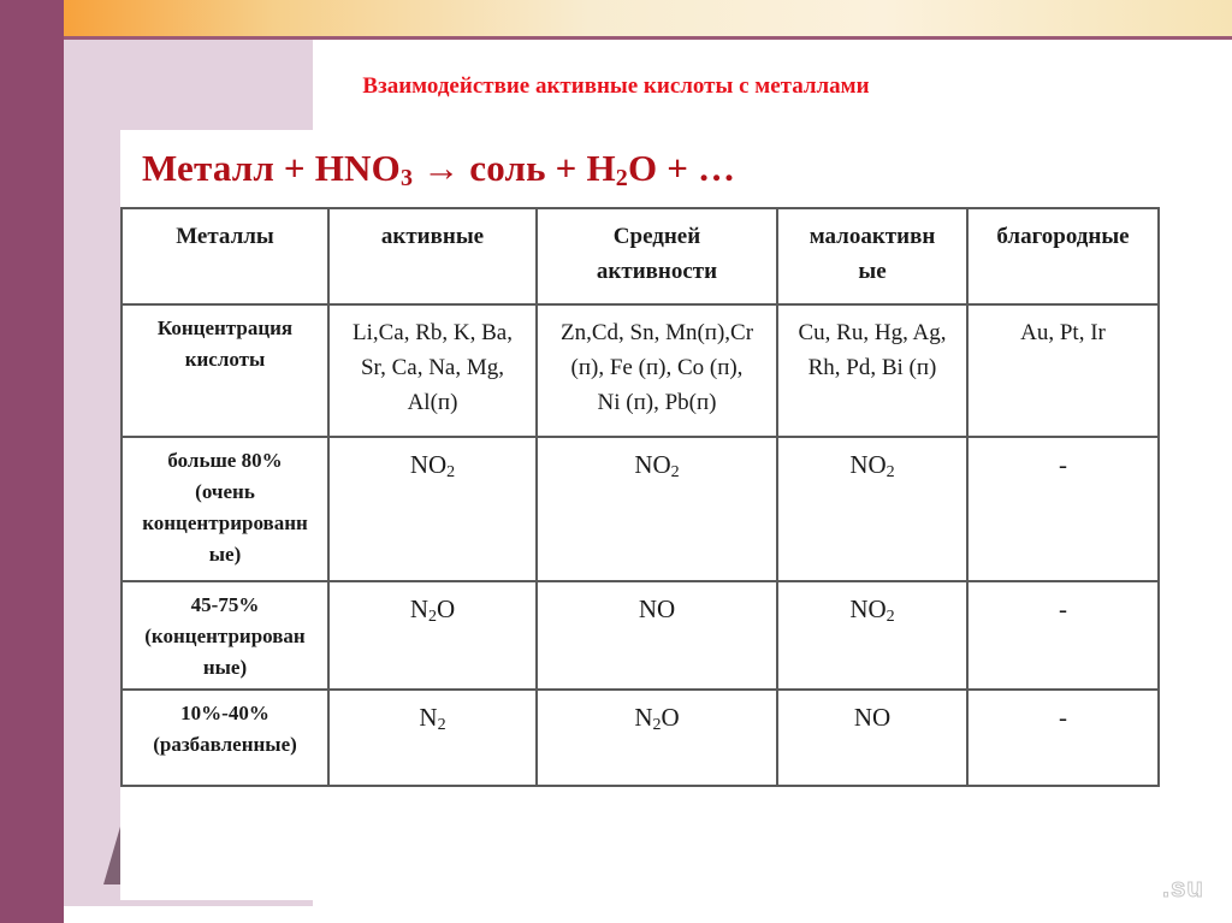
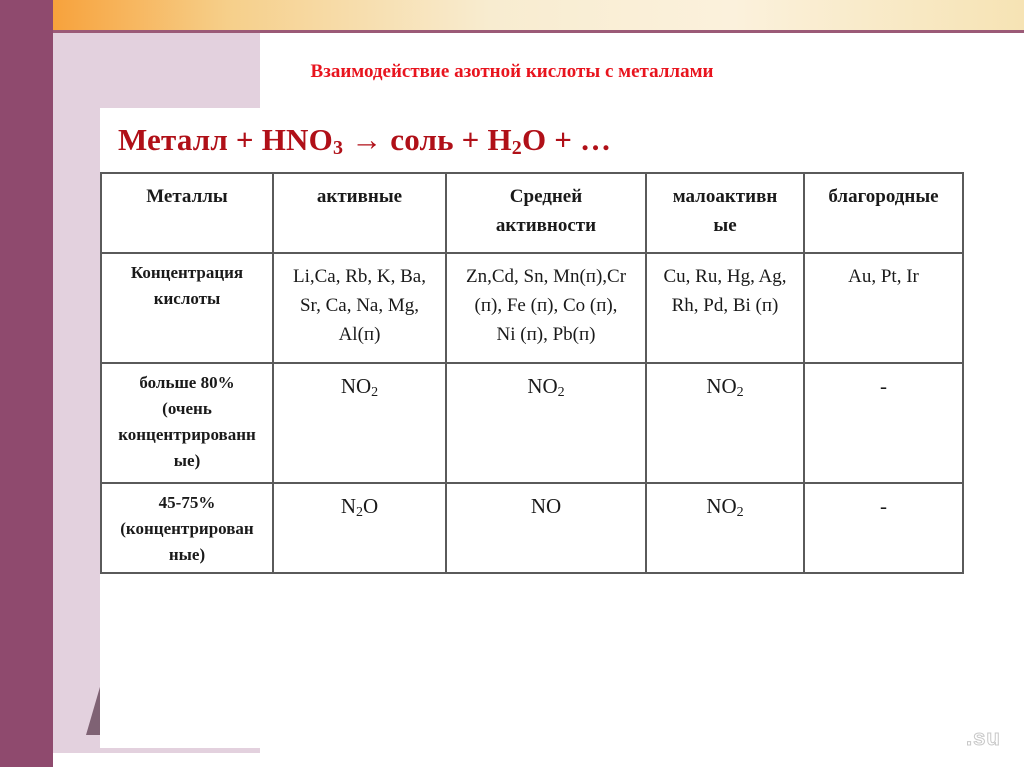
- Взаимодействие активные кислоты с металлами
+ Взаимодействие азотной кислоты с металлами
  Металл + HNO3 → соль + H2O + …
  Металлы	активные	Среднейактивности	малоактивные	благородные
  Концентрациякислоты	Li,Ca, Rb, K, Ba,Sr, Ca, Na, Mg,Al(п)	Zn,Cd, Sn, Mn(п),Cr(п), Fe (п), Co (п),Ni (п), Pb(п)	Cu, Ru, Hg, Ag,Rh, Pd, Bi (п)	Au, Pt, Ir
  больше 80%(оченьконцентрированные)	NO2	NO2	NO2	-
  45-75%(концентрированные)	N2O	NO	NO2	-
- 10%-40%(разбавленные)	N2	N2O	NO	-
  .su
